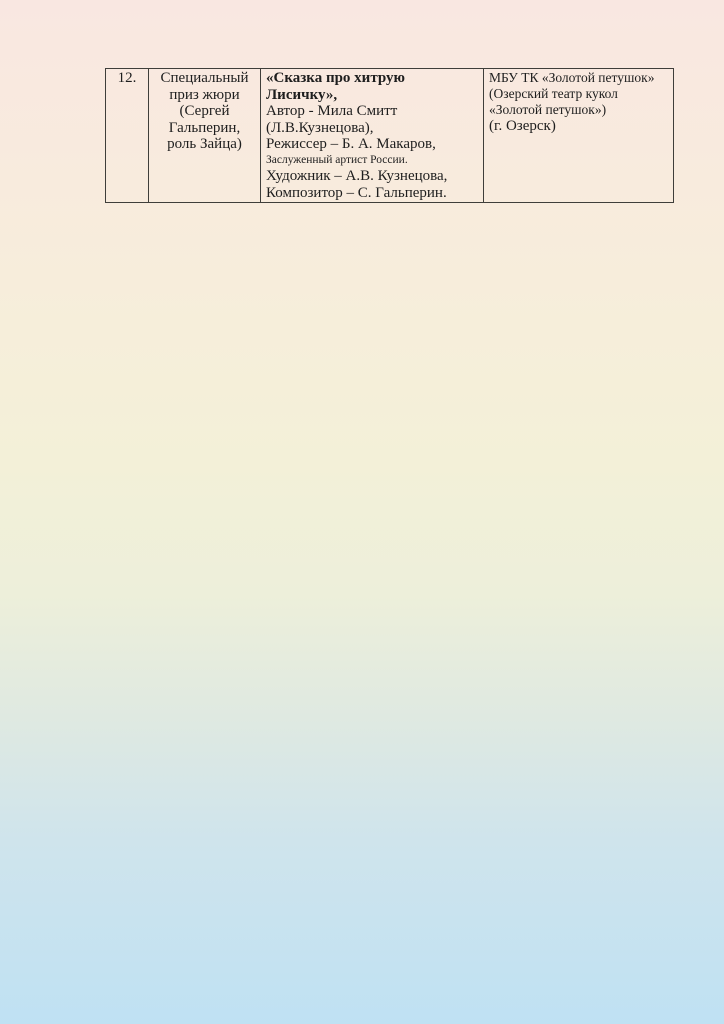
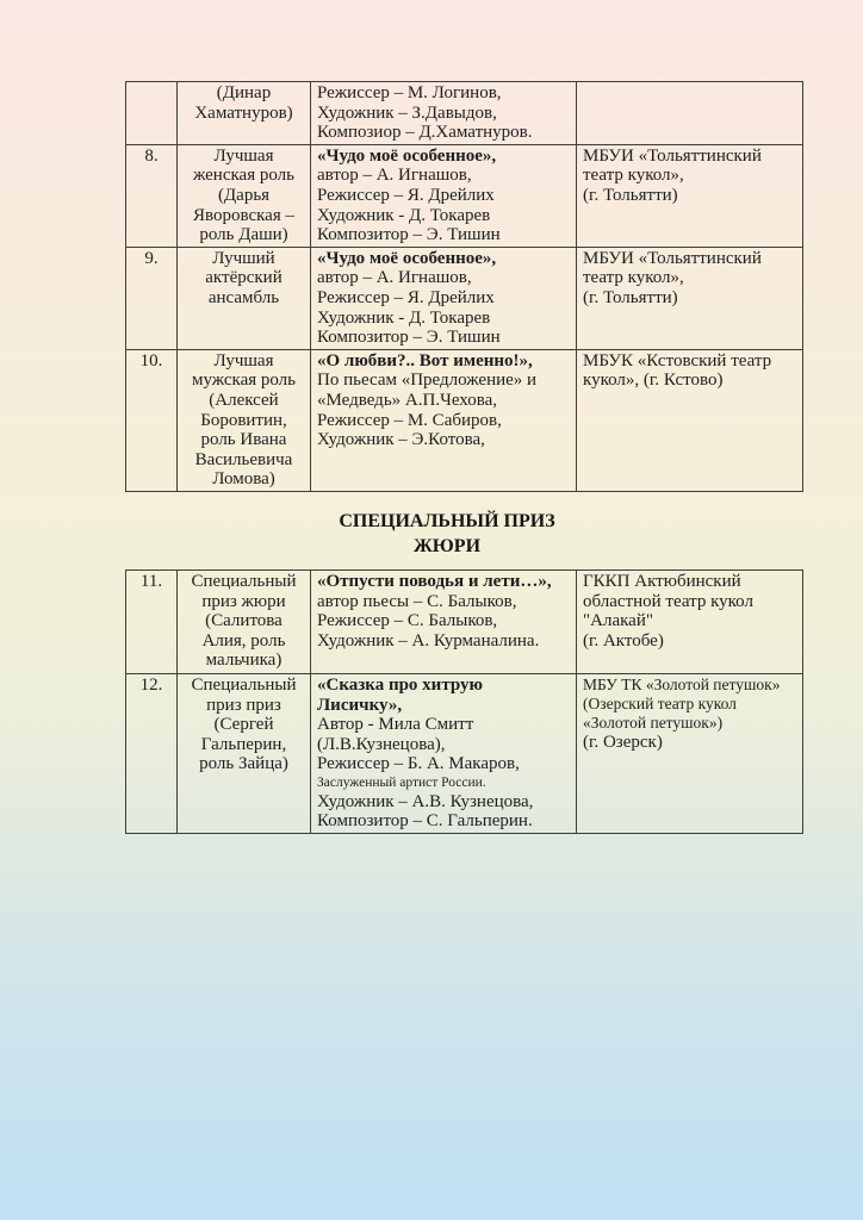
+ 	(Динар Хаматнуров)	Режиссер – М. Логинов, Художник – З.Давыдов, Композиор – Д.Хаматнуров.
+ 8.	Лучшая женская роль (Дарья Яворовская – роль Даши)	«Чудо моё особенное», автор – А. Игнашов, Режиссер – Я. Дрейлих Художник - Д. Токарев Композитор – Э. Тишин	МБУИ «Тольяттинский театр кукол», (г. Тольятти)
+ 9.	Лучший актёрский ансамбль	«Чудо моё особенное», автор – А. Игнашов, Режиссер – Я. Дрейлих Художник - Д. Токарев Композитор – Э. Тишин	МБУИ «Тольяттинский театр кукол», (г. Тольятти)
+ 10.	Лучшая мужская роль (Алексей Боровитин, роль Ивана Васильевича Ломова)	«О любви?.. Вот именно!», По пьесам «Предложение» и «Медведь» А.П.Чехова, Режиссер – М. Сабиров, Художник – Э.Котова,	МБУК «Кстовский театр кукол», (г. Кстово)
+ СПЕЦИАЛЬНЫЙ ПРИЗ
+ ЖЮРИ
+ 11.	Специальный приз жюри (Салитова Алия, роль мальчика)	«Отпусти поводья и лети…», автор пьесы – С. Балыков, Режиссер – С. Балыков, Художник – А. Курманалина.	ГККП Актюбинский областной театр кукол "Алакай" (г. Актобе)
- 12.	Специальный приз жюри (Сергей Гальперин, роль Зайца)	«Сказка про хитрую Лисичку», Автор - Мила Смитт (Л.В.Кузнецова), Режиссер – Б. А. Макаров, Заслуженный артист России. Художник – А.В. Кузнецова, Композитор – С. Гальперин.	МБУ ТК «Золотой петушок» (Озерский театр кукол «Золотой петушок») (г. Озерск)
+ 12.	Специальный приз приз (Сергей Гальперин, роль Зайца)	«Сказка про хитрую Лисичку», Автор - Мила Смитт (Л.В.Кузнецова), Режиссер – Б. А. Макаров, Заслуженный артист России. Художник – А.В. Кузнецова, Композитор – С. Гальперин.	МБУ ТК «Золотой петушок» (Озерский театр кукол «Золотой петушок») (г. Озерск)
